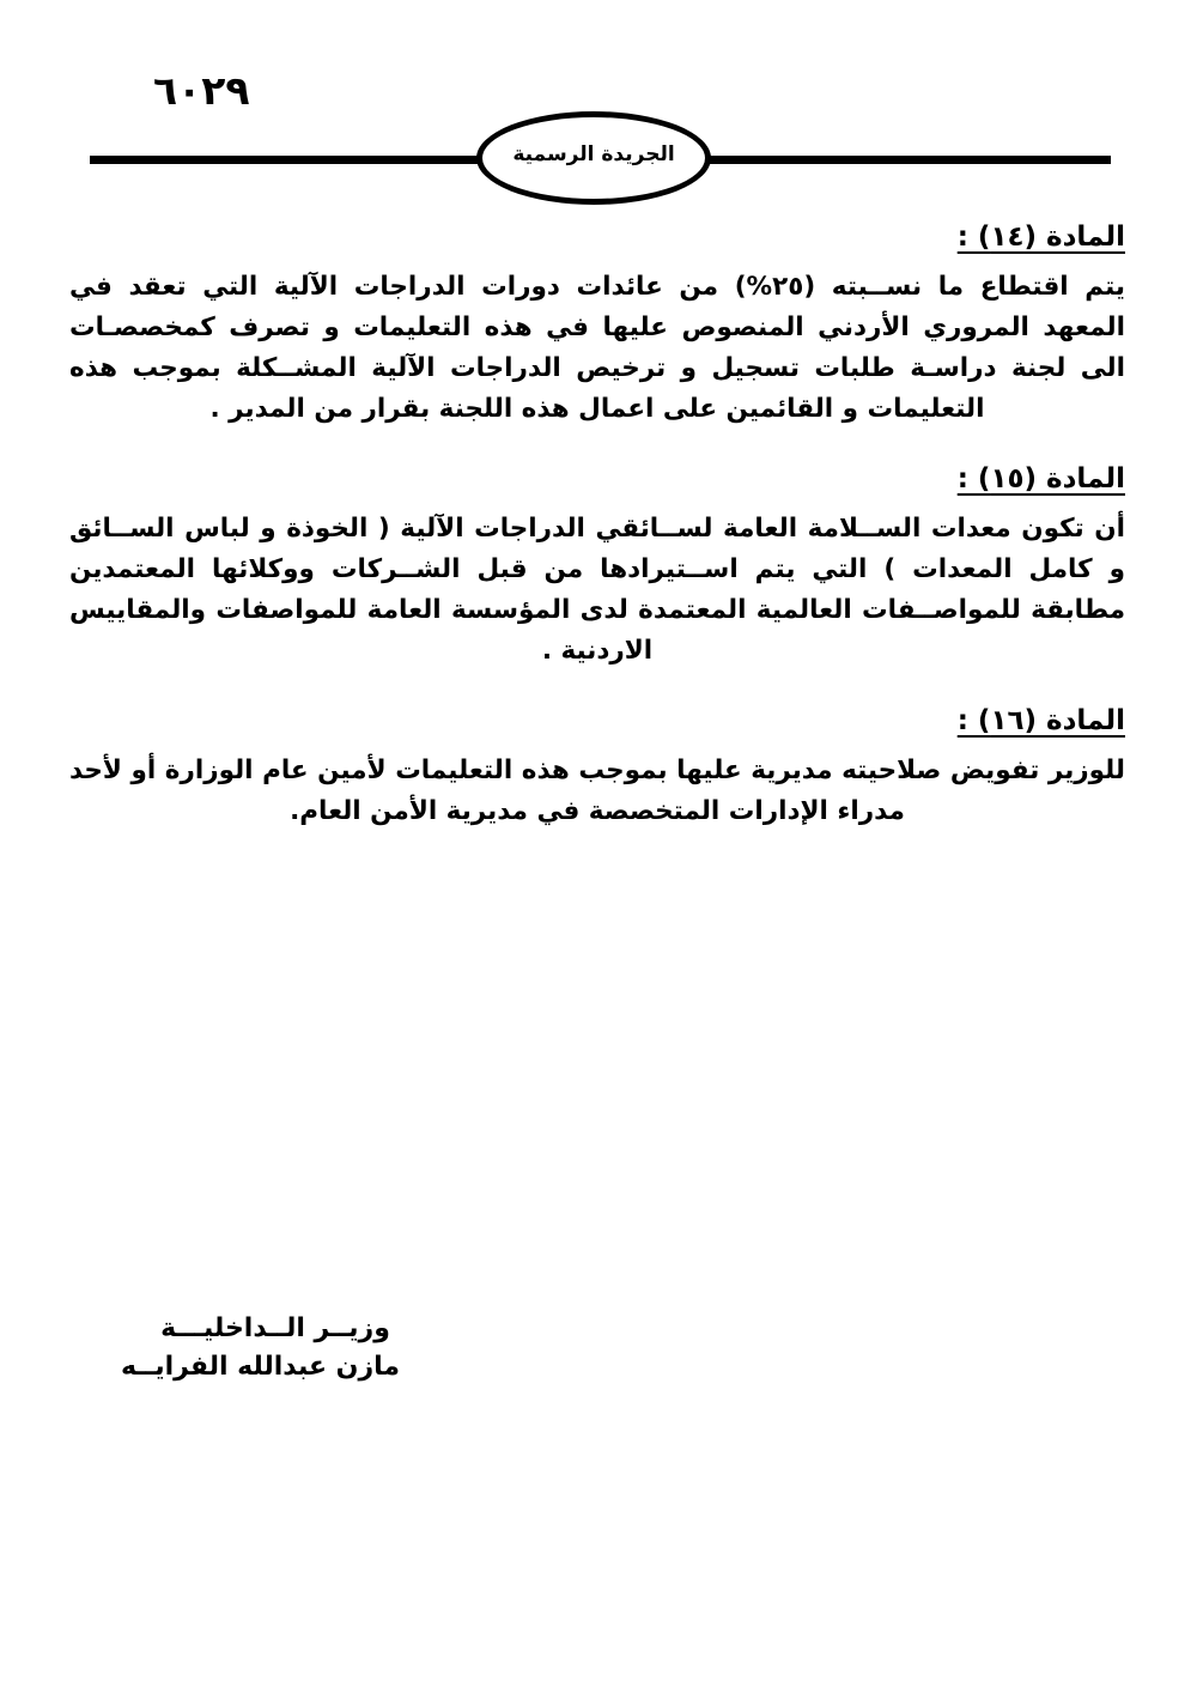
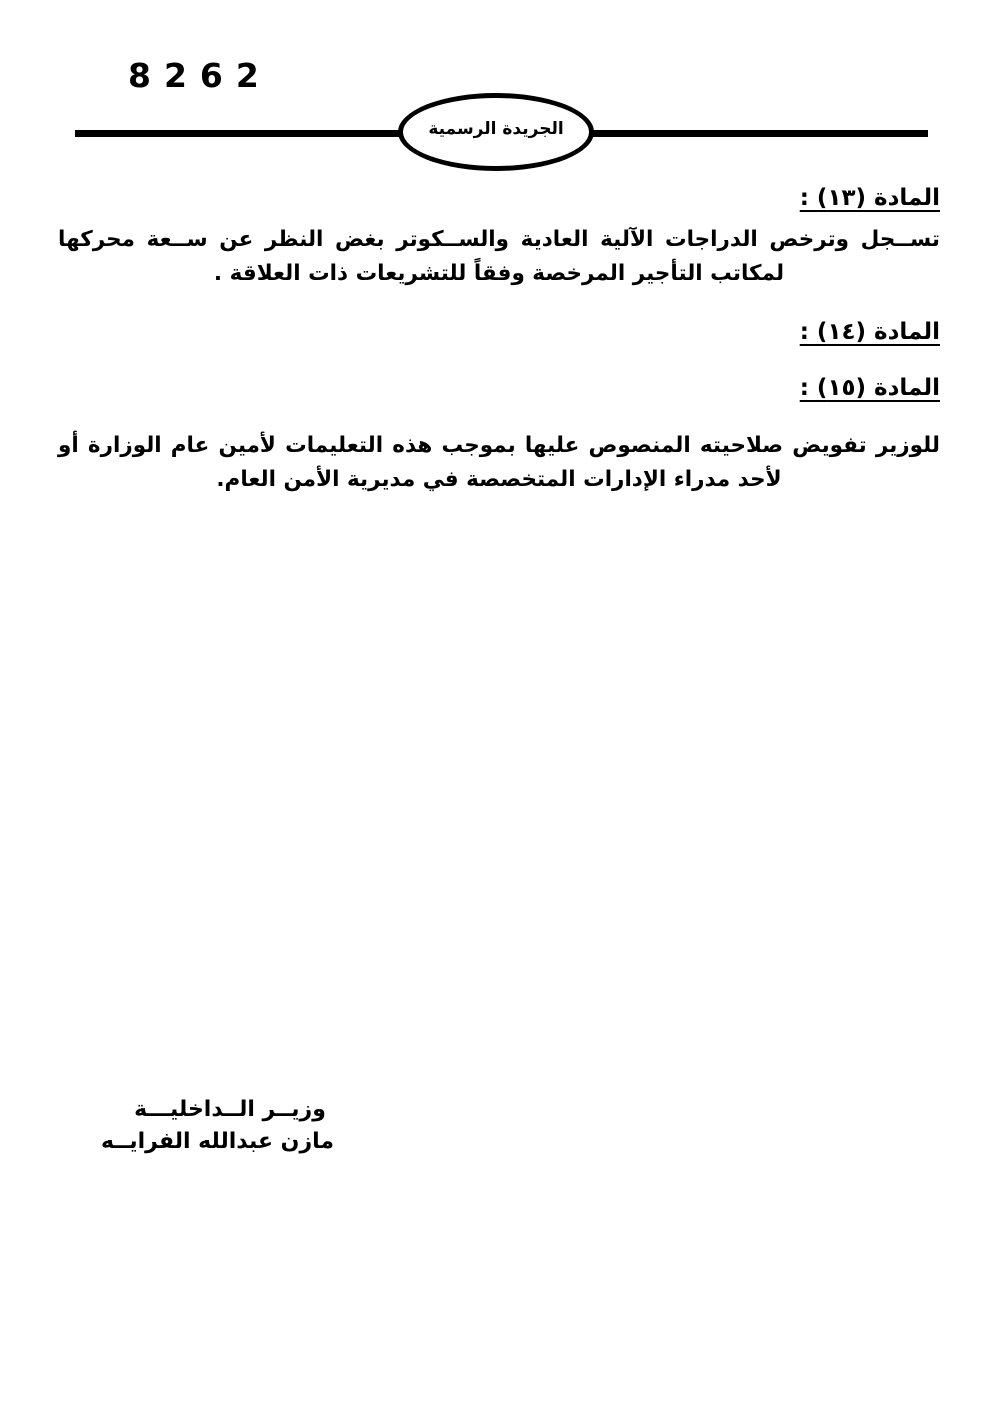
- ٦٠٢٩
+ 8262
  الجريدة الرسمية
+ المادة (١٣) :
+ تســجل وترخص الدراجات الآلية العادية والســكوتر بغض النظر عن ســعة محركها لمكاتب التأجير المرخصة وفقاً للتشريعات ذات العلاقة .
  المادة (١٤) :
- يتم اقتطاع ما نســبته (٢٥%) من عائدات دورات الدراجات الآلية التي تعقد في المعهد المروري الأردني المنصوص عليها في هذه التعليمات و تصرف كمخصصـات الى لجنة دراسـة طلبات تسجيل و ترخيص الدراجات الآلية المشــكلة بموجب هذه التعليمات و القائمين على اعمال هذه اللجنة بقرار من المدير .
  المادة (١٥) :
- أن تكون معدات الســلامة العامة لســائقي الدراجات الآلية ( الخوذة و لباس الســائق و كامل المعدات ) التي يتم اســتيرادها من قبل الشــركات ووكلائها المعتمدين مطابقة للمواصــفات العالمية المعتمدة لدى المؤسسة العامة للمواصفات والمقاييس الاردنية .
- المادة (١٦) :
- للوزير تفويض صلاحيته مديرية عليها بموجب هذه التعليمات لأمين عام الوزارة أو لأحد مدراء الإدارات المتخصصة في مديرية الأمن العام.
+ للوزير تفويض صلاحيته المنصوص عليها بموجب هذه التعليمات لأمين عام الوزارة أو لأحد مدراء الإدارات المتخصصة في مديرية الأمن العام.
  وزيــر الــداخليـــة
  مازن عبدالله الفرايــه
